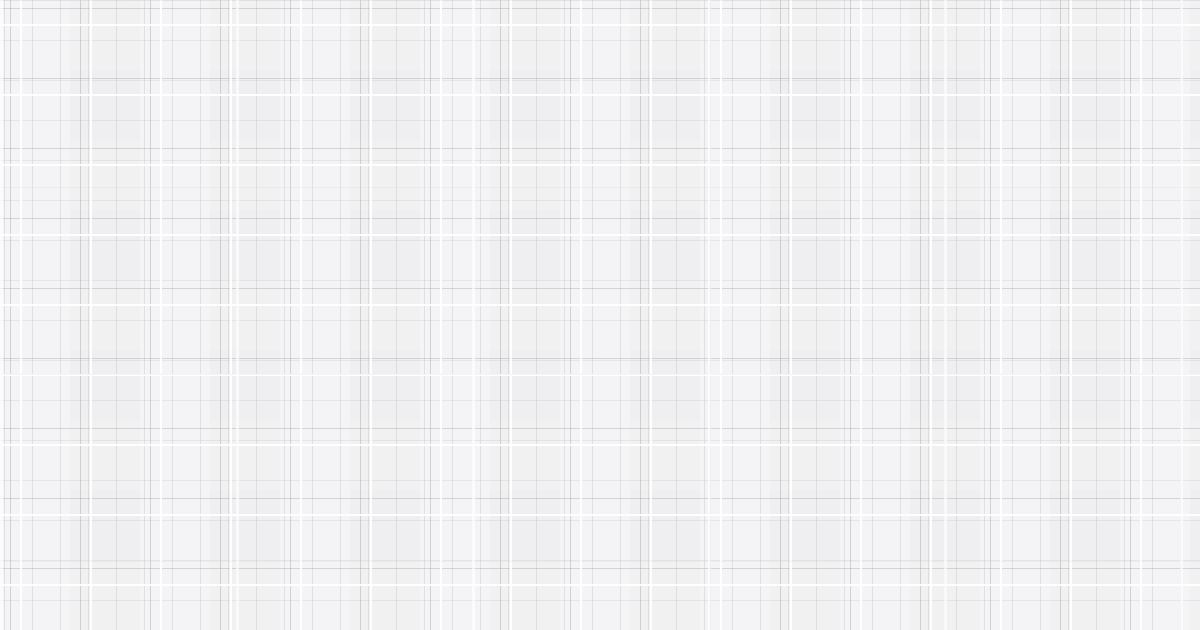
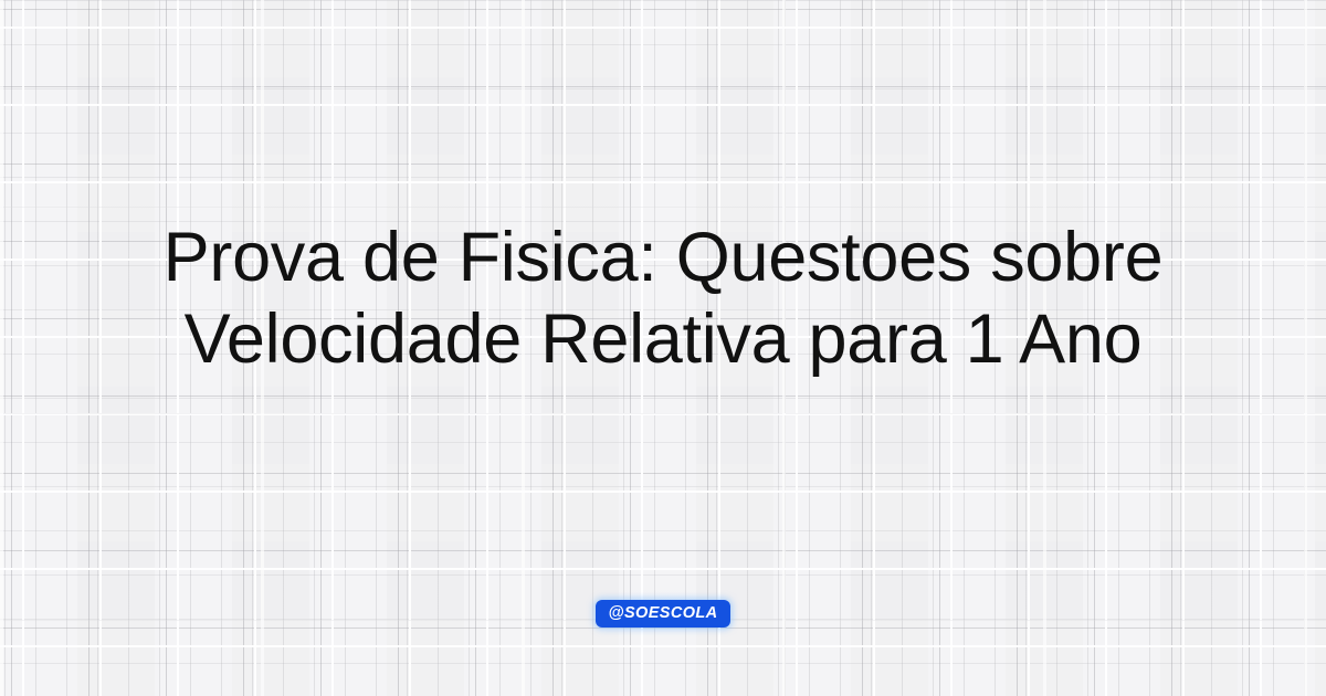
+ Prova de Fisica: Questoes sobre
+ Velocidade Relativa para 1 Ano
+ @SOESCOLA
